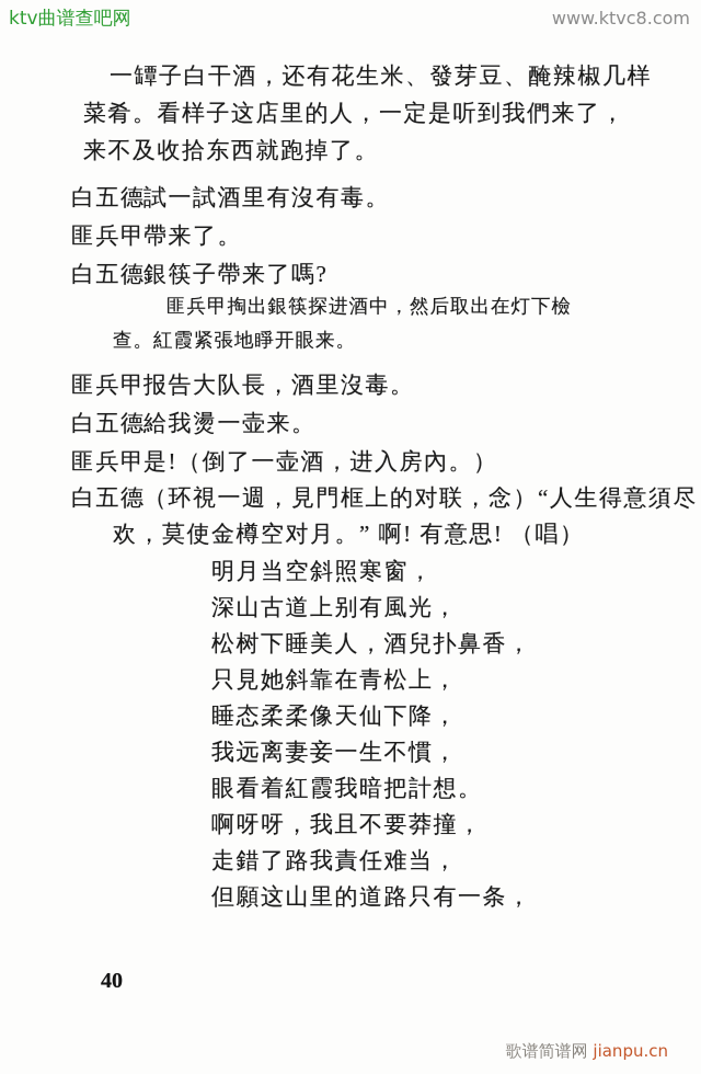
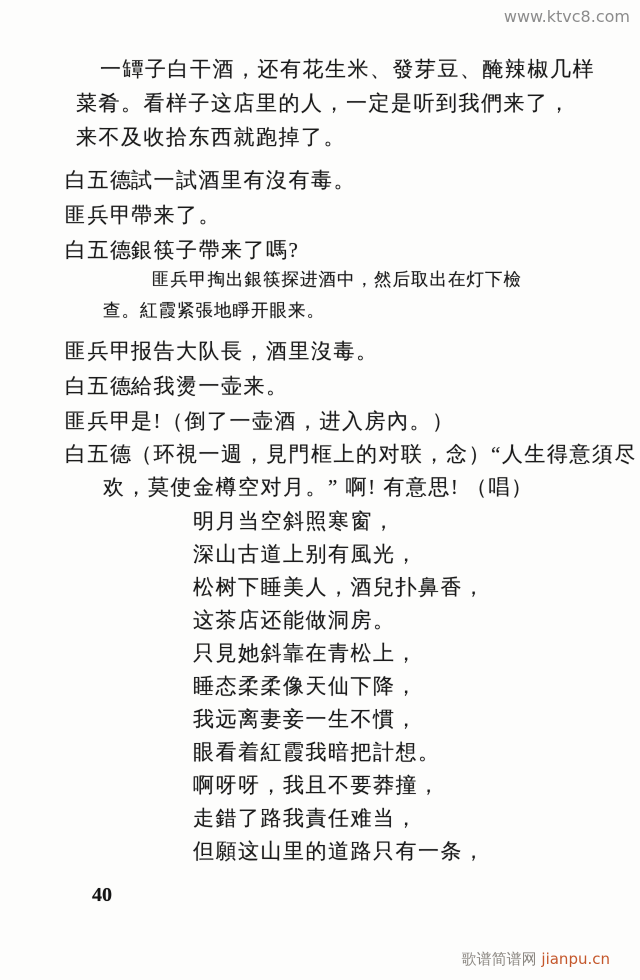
- ktv曲谱查吧网
  www.ktvc8.com
  一罈子白干酒，还有花生米、發芽豆、醃辣椒几样
  菜肴。看样子这店里的人，一定是听到我們来了，
  来不及收拾东西就跑掉了。
  白五德
  試一試酒里有沒有毒。
  匪兵甲
  帶来了。
  白五德
  銀筷子帶来了嗎?
  匪兵甲掏出銀筷探进酒中，然后取出在灯下檢
  查。紅霞紧張地睜开眼来。
  匪兵甲
  报告大队長，酒里沒毒。
  白五德
  給我燙一壶来。
  匪兵甲
  是!（倒了一壶酒，进入房內。）
  白五德
  （环視一週，見門框上的对联，念）“人生得意須尽
  欢，莫使金樽空对月。” 啊! 有意思! （唱）
  明月当空斜照寒窗，
  深山古道上别有風光，
  松树下睡美人，酒兒扑鼻香，
+ 这茶店还能做洞房。
  只見她斜靠在青松上，
  睡态柔柔像天仙下降，
  我远离妻妾一生不慣，
  眼看着紅霞我暗把計想。
  啊呀呀，我且不要莽撞，
  走錯了路我責任难当，
  但願这山里的道路只有一条，
  40
  歌谱简谱网 jianpu.cn
